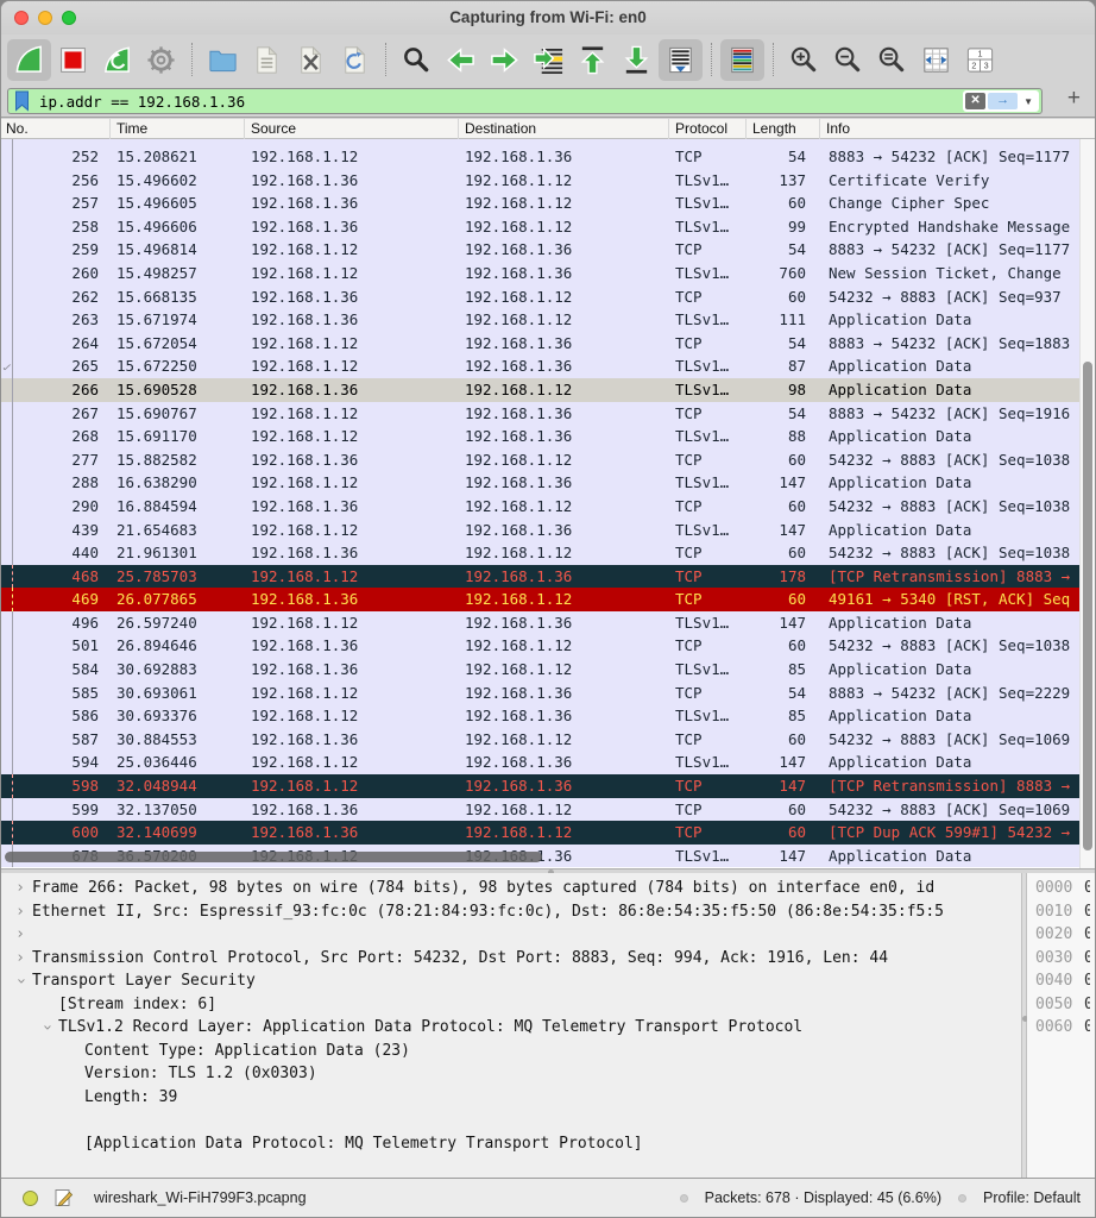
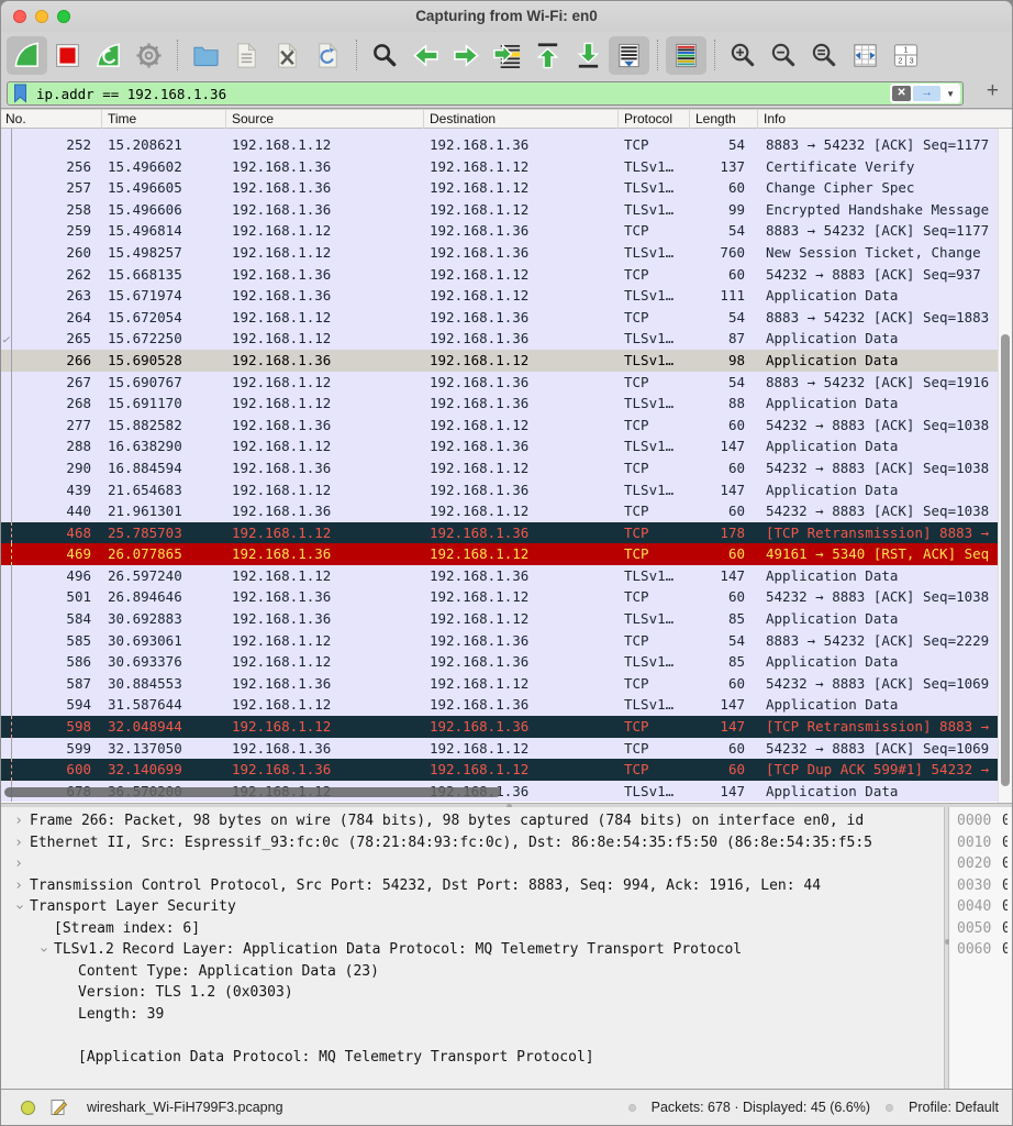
  Capturing from Wi-Fi: en0
  1
  2
  3
  ip.addr == 192.168.1.36
  ✕
  →
  ▼
  +
  No.
  Time
  Source
  Destination
  Protocol
  Length
  Info
  252
  15.208621
  192.168.1.12
  192.168.1.36
  TCP
  54
  8883 → 54232 [ACK] Seq=1177
  256
  15.496602
  192.168.1.36
  192.168.1.12
  TLSv1…
  137
  Certificate Verify
  257
  15.496605
  192.168.1.36
  192.168.1.12
  TLSv1…
  60
  Change Cipher Spec
  258
  15.496606
  192.168.1.36
  192.168.1.12
  TLSv1…
  99
  Encrypted Handshake Message
  259
  15.496814
  192.168.1.12
  192.168.1.36
  TCP
  54
  8883 → 54232 [ACK] Seq=1177
  260
  15.498257
  192.168.1.12
  192.168.1.36
  TLSv1…
  760
  New Session Ticket, Change
  262
  15.668135
  192.168.1.36
  192.168.1.12
  TCP
  60
  54232 → 8883 [ACK] Seq=937
  263
  15.671974
  192.168.1.36
  192.168.1.12
  TLSv1…
  111
  Application Data
  264
  15.672054
  192.168.1.12
  192.168.1.36
  TCP
  54
  8883 → 54232 [ACK] Seq=1883
  ✓
  265
  15.672250
  192.168.1.12
  192.168.1.36
  TLSv1…
  87
  Application Data
  266
  15.690528
  192.168.1.36
  192.168.1.12
  TLSv1…
  98
  Application Data
  267
  15.690767
  192.168.1.12
  192.168.1.36
  TCP
  54
  8883 → 54232 [ACK] Seq=1916
  268
  15.691170
  192.168.1.12
  192.168.1.36
  TLSv1…
  88
  Application Data
  277
  15.882582
  192.168.1.36
  192.168.1.12
  TCP
  60
  54232 → 8883 [ACK] Seq=1038
  288
  16.638290
  192.168.1.12
  192.168.1.36
  TLSv1…
  147
  Application Data
  290
  16.884594
  192.168.1.36
  192.168.1.12
  TCP
  60
  54232 → 8883 [ACK] Seq=1038
  439
  21.654683
  192.168.1.12
  192.168.1.36
  TLSv1…
  147
  Application Data
  440
  21.961301
  192.168.1.36
  192.168.1.12
  TCP
  60
  54232 → 8883 [ACK] Seq=1038
  468
  25.785703
  192.168.1.12
  192.168.1.36
  TCP
  178
  [TCP Retransmission] 8883 →
  469
  26.077865
  192.168.1.36
  192.168.1.12
  TCP
  60
  49161 → 5340 [RST, ACK] Seq
  496
  26.597240
  192.168.1.12
  192.168.1.36
  TLSv1…
  147
  Application Data
  501
  26.894646
  192.168.1.36
  192.168.1.12
  TCP
  60
  54232 → 8883 [ACK] Seq=1038
  584
  30.692883
  192.168.1.36
  192.168.1.12
  TLSv1…
  85
  Application Data
  585
  30.693061
  192.168.1.12
  192.168.1.36
  TCP
  54
  8883 → 54232 [ACK] Seq=2229
  586
  30.693376
  192.168.1.12
  192.168.1.36
  TLSv1…
  85
  Application Data
  587
  30.884553
  192.168.1.36
  192.168.1.12
  TCP
  60
  54232 → 8883 [ACK] Seq=1069
  594
- 25.036446
+ 31.587644
  192.168.1.12
  192.168.1.36
  TLSv1…
  147
  Application Data
  598
  32.048944
  192.168.1.12
  192.168.1.36
  TCP
  147
  [TCP Retransmission] 8883 →
  599
  32.137050
  192.168.1.36
  192.168.1.12
  TCP
  60
  54232 → 8883 [ACK] Seq=1069
  600
  32.140699
  192.168.1.36
  192.168.1.12
  TCP
  60
  [TCP Dup ACK 599#1] 54232 →
  678
  36.570200
  192.168.1.12
  192.168.1.36
  TLSv1…
  147
  Application Data
  ›
  Frame 266: Packet, 98 bytes on wire (784 bits), 98 bytes captured (784 bits) on interface en0, id
  ›
  Ethernet II, Src: Espressif_93:fc:0c (78:21:84:93:fc:0c), Dst: 86:8e:54:35:f5:50 (86:8e:54:35:f5:5
  ›
  ›
  Transmission Control Protocol, Src Port: 54232, Dst Port: 8883, Seq: 994, Ack: 1916, Len: 44
  Transport Layer Security
  [Stream index: 6]
  TLSv1.2 Record Layer: Application Data Protocol: MQ Telemetry Transport Protocol
  Content Type: Application Data (23)
  Version: TLS 1.2 (0x0303)
  Length: 39
  [Application Data Protocol: MQ Telemetry Transport Protocol]
  0000
  0
  0010
  0
  0020
  0
  0030
  0
  0040
  0
  0050
  0
  0060
  0
  wireshark_Wi-FiH799F3.pcapng
  Packets: 678 · Displayed: 45 (6.6%)
  Profile: Default
